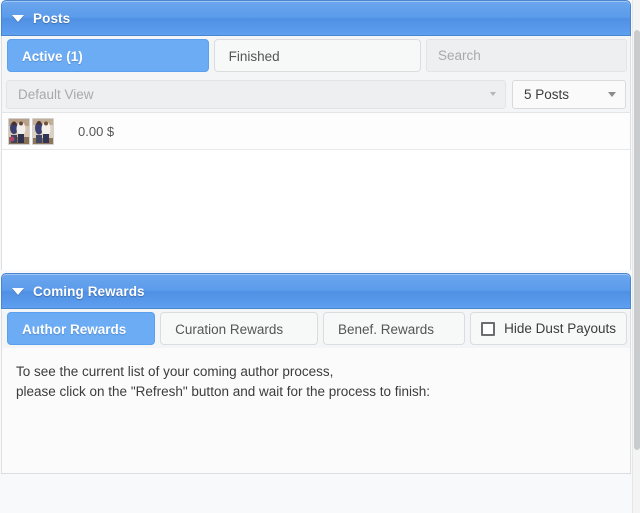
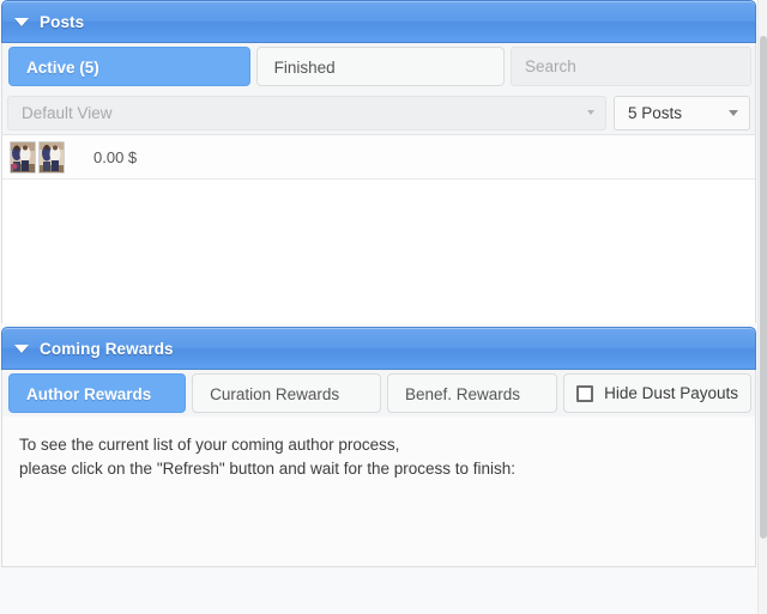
  Posts
- Active (1)
+ Active (5)
  Finished
  Search
  Default View
  5 Posts
  0.00 $
  Coming Rewards
  Author Rewards
  Curation Rewards
  Benef. Rewards
  Hide Dust Payouts
  To see the current list of your coming author process,
  please click on the "Refresh" button and wait for the process to finish:
